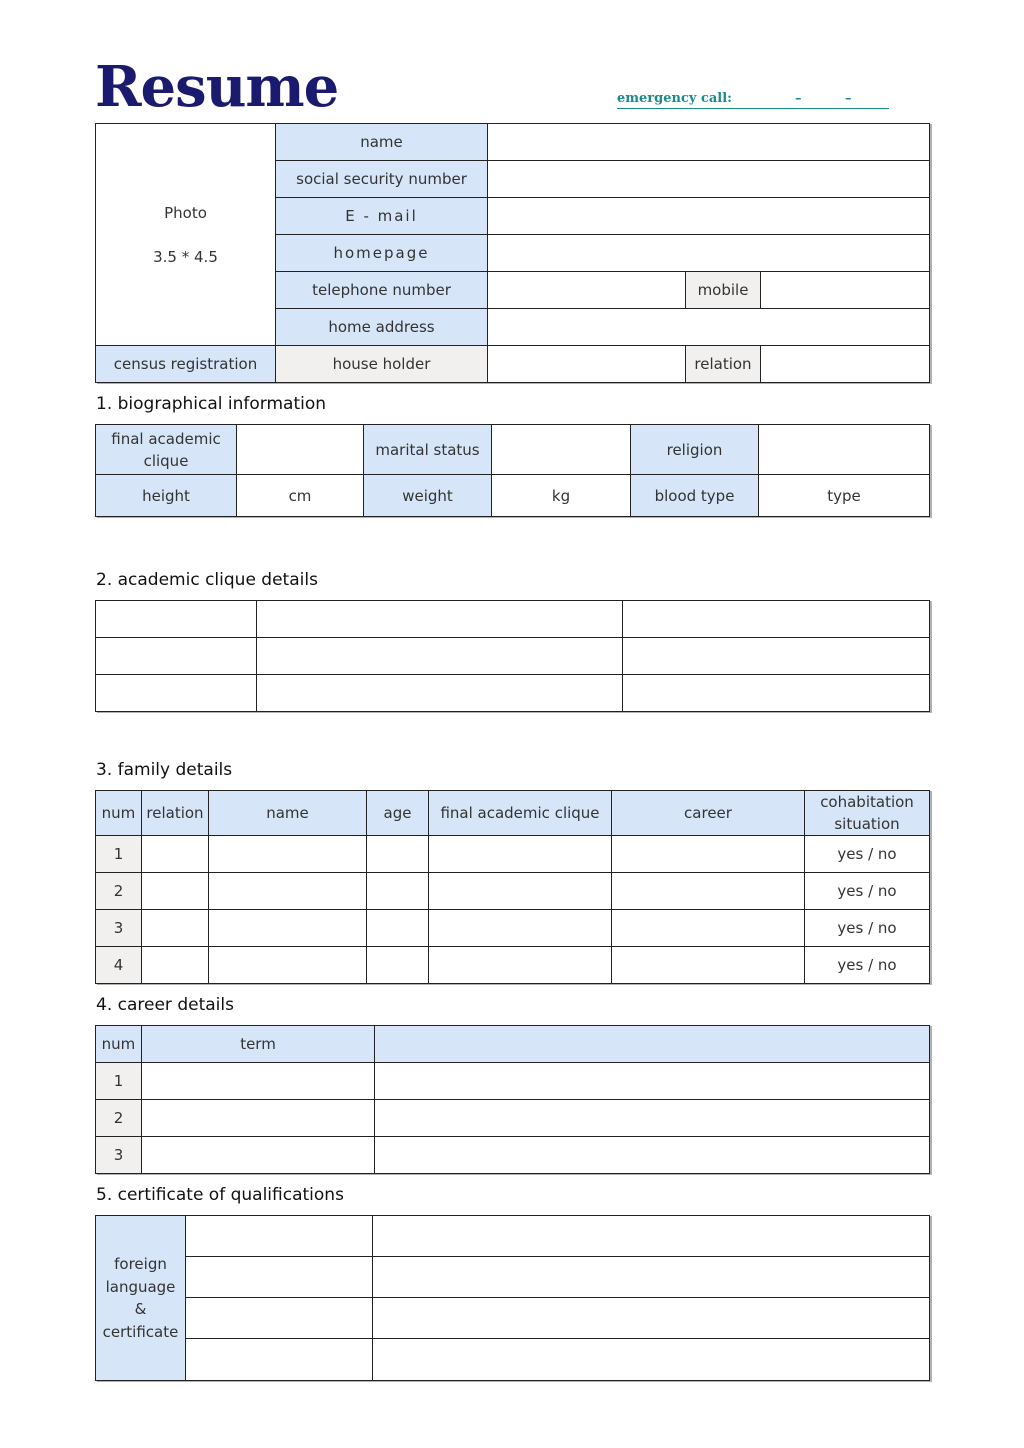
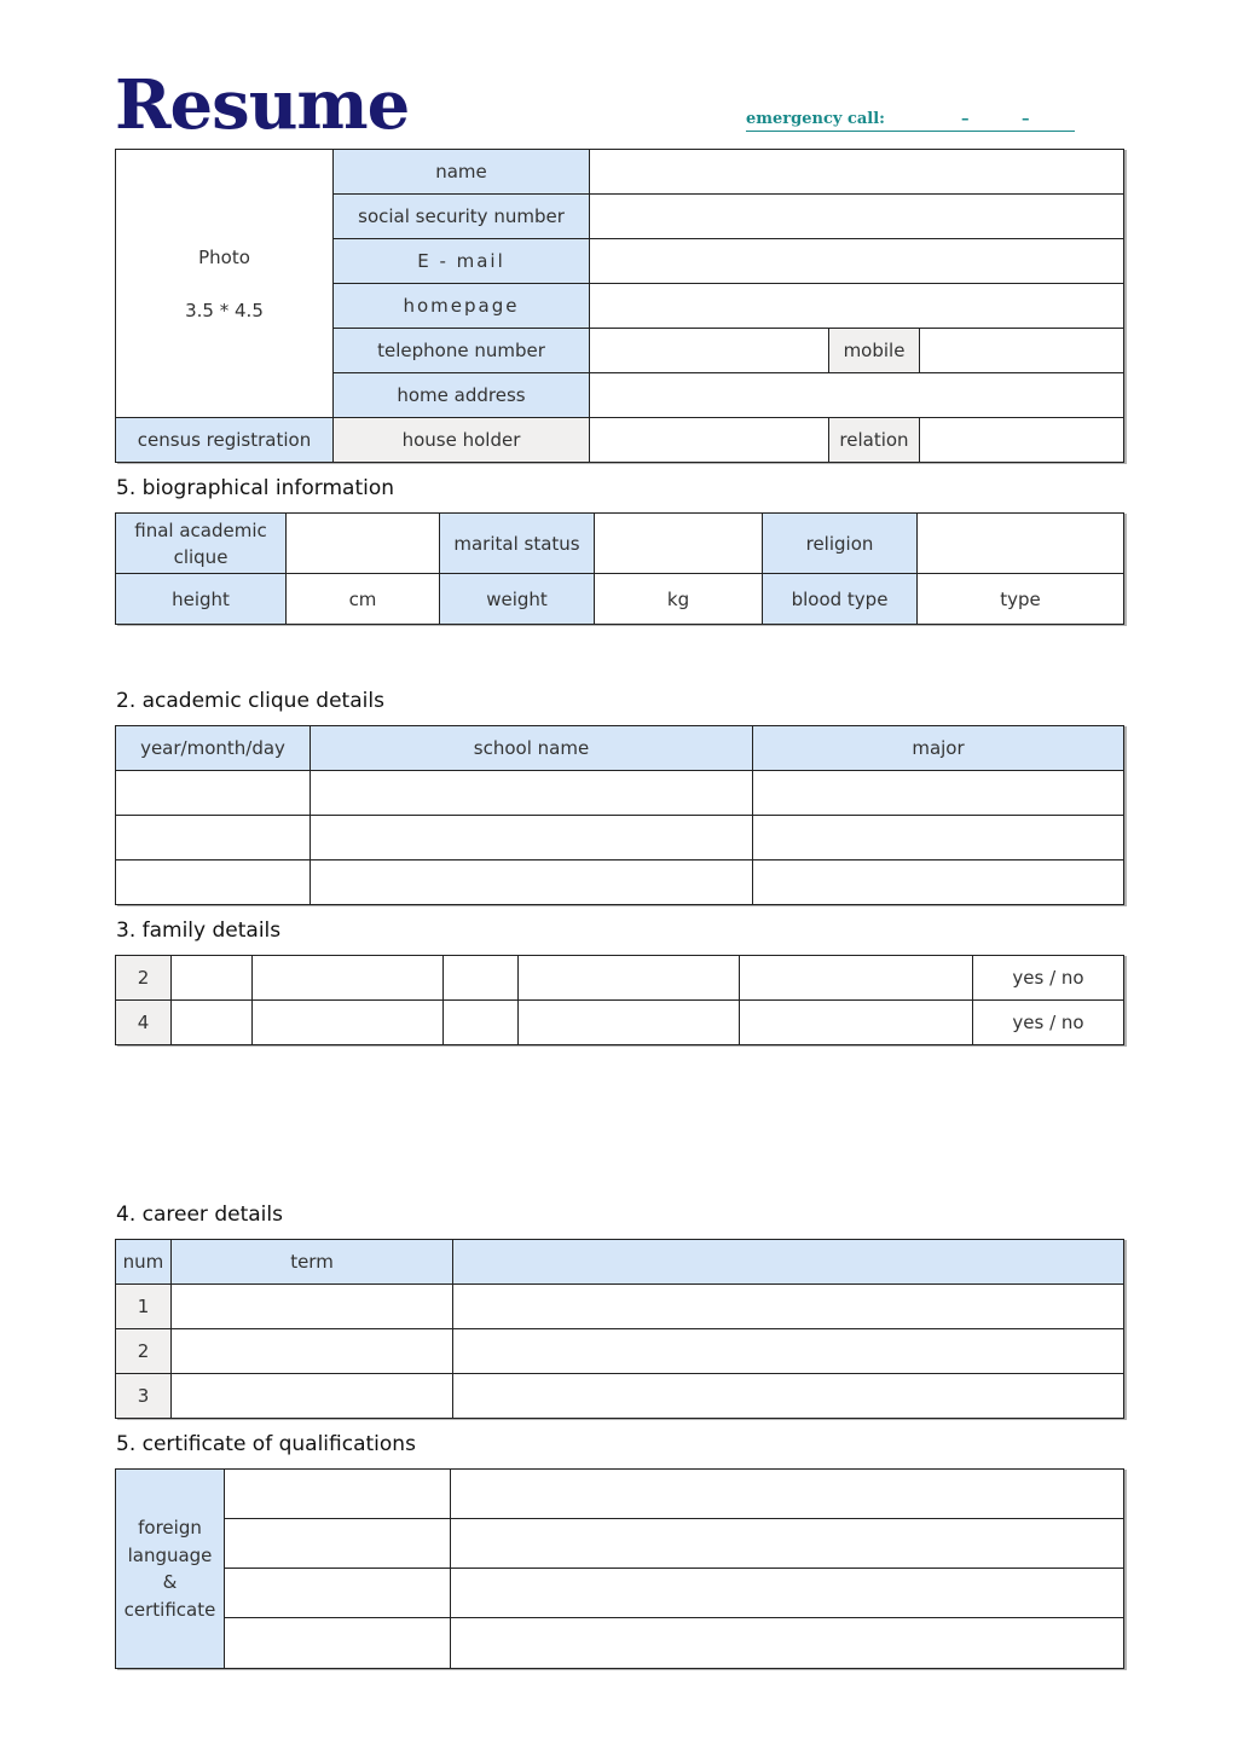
  Resume
  emergency call:
  –
  –
  Photo 3.5 * 4.5	name
  social security number
  E - mail
  homepage
  telephone number		mobile
  home address
  census registration	house holder		relation
- 1. biographical information
+ 5. biographical information
  final academic clique		marital status		religion
  height	cm	weight	kg	blood type	type
  2. academic clique details
+ year/month/day	school name	major
  3. family details
- num	relation	name	age	final academic clique	career	cohabitation situation
- 1						yes / no
  2						yes / no
- 3						yes / no
  4						yes / no
  4. career details
  num	term
  1
  2
  3
  5. certificate of qualifications
  foreign language & certificate
